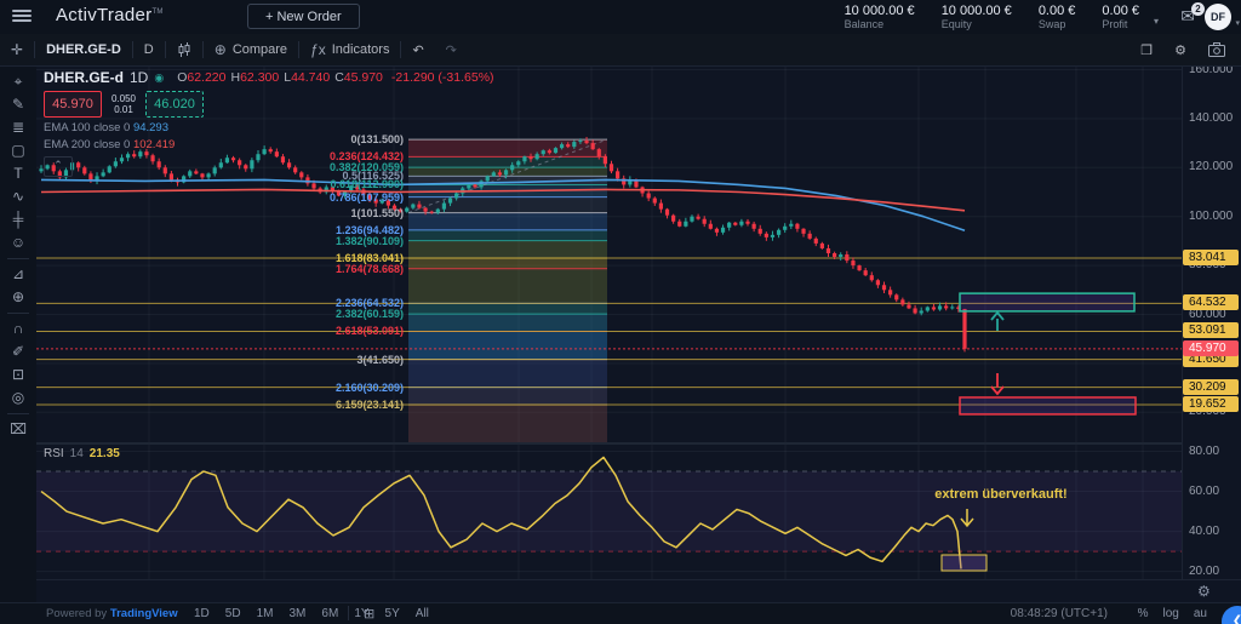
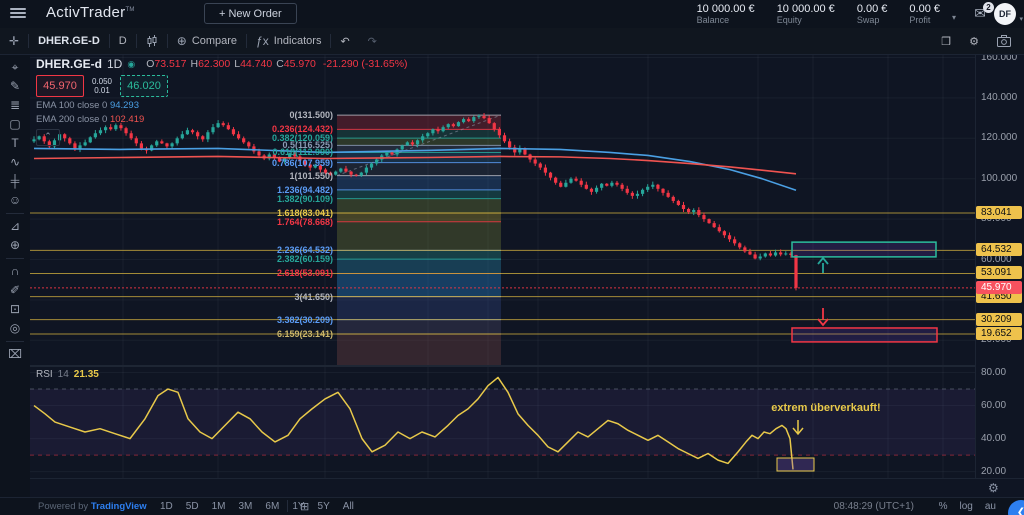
  160.000
  140.000
  120.000
  100.000
  60.000
  80.00
  60.00
  40.00
  20.00
  83.041
  64.532
  53.091
  41.650
  30.209
  19.652
  45.970
  0(131.500)
  0.236(124.432)
  0.382(120.059)
  0.5(116.525)
  0.618(112.990)
  0.786(107.959)
  1(101.550)
  1.236(94.482)
  1.382(90.109)
  1.618(83.041)
  1.764(78.668)
  2.236(64.532)
  2.382(60.159)
  2.618(53.091)
  3(41.650)
- 2.160(30.209)
+ 3.382(30.209)
  6.159(23.141)
  ActivTrader
  + New Order
  10 000.00 €
  Balance
  10 000.00 €
  Equity
  0.00 €
  Swap
  0.00 €
  Profit
  ▾
  ✉
  2
  DF
  ✛
  DHER.GE-D
  D
  ⊕
  Compare
  ƒx
  Indicators
  ↶
  ↷
  ❒
  ⚙
  ⌖
  ✎
  ≣
  ▢
  T
  ∿
  ╪
  ☺
  ⊿
  ⊕
  ∩
  ✐
  ⊡
  ◎
  ⌧
  ⚙
  DHER.GE-d
  1D
  ◉
- O62.220
+ O73.517
  H62.300
  L44.740
  C45.970
  -21.290 (-31.65%)
  45.970
  0.050
  0.01
  46.020
  EMA 100 close 0 94.293
  EMA 200 close 0 102.419
  ⌃
  RSI
  14
  21.35
  extrem überverkauft!
  Powered by TradingView
  1D
  5D
  1M
  3M
  6M
  1Y
  5Y
  All
  ⊞
  08:48:29 (UTC+1)
  %
  log
  au
  ❮
